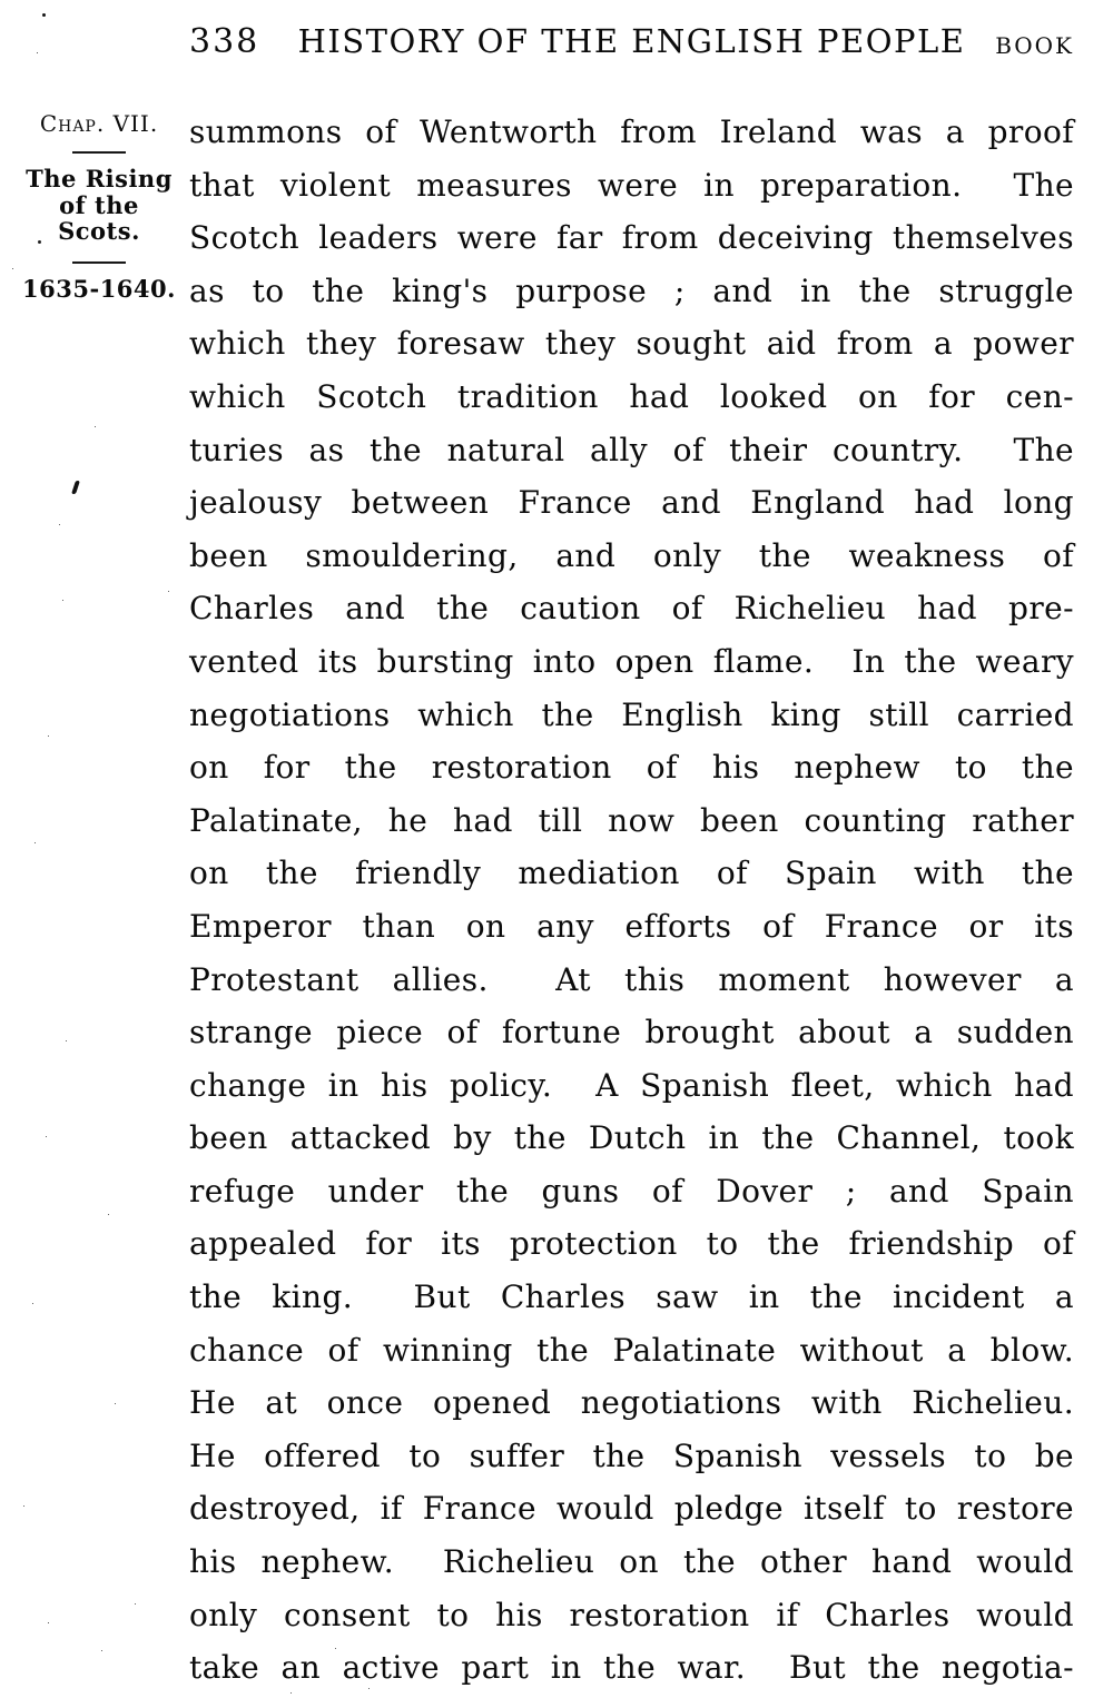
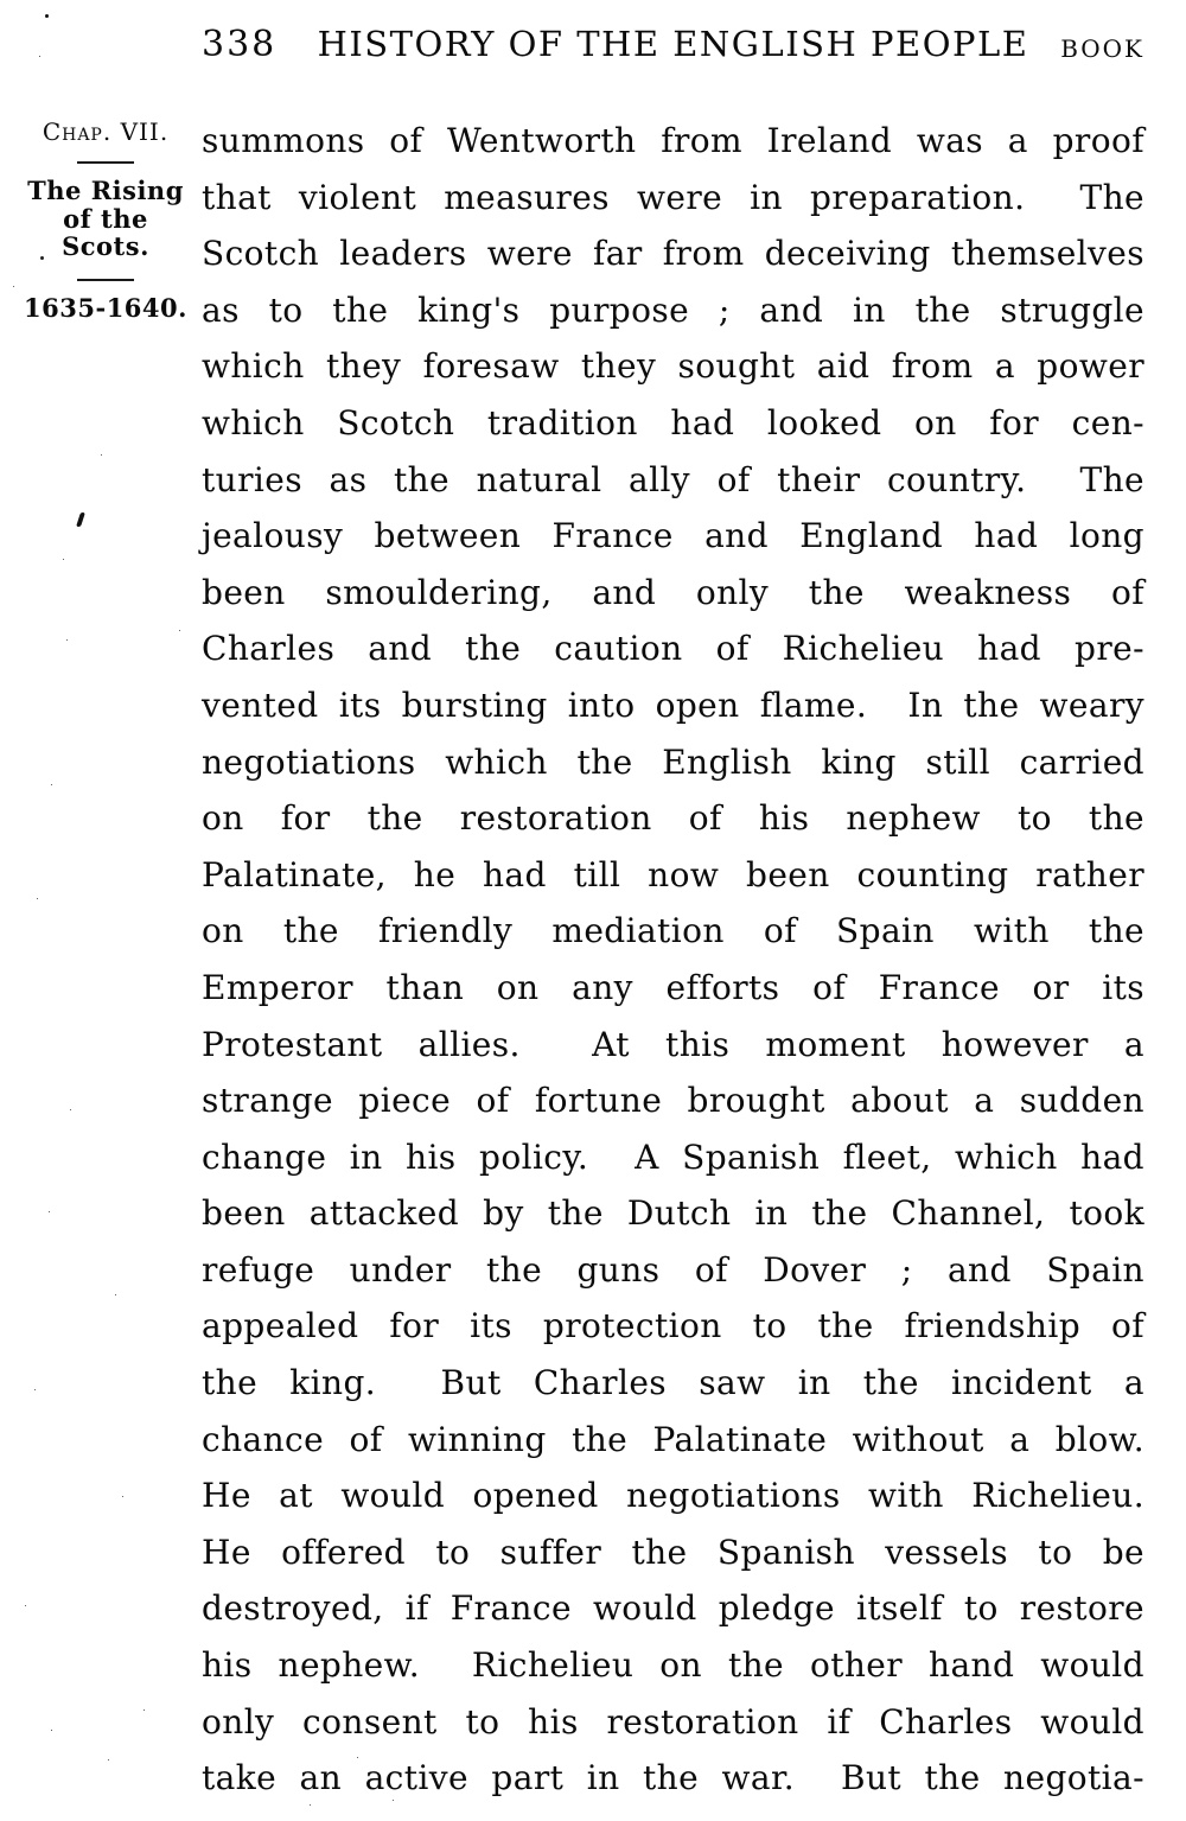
  338
  HISTORY OF THE ENGLISH PEOPLE
  BOOK
  Chap. VII.
  The Rising
  of the
  Scots.
  1635-1640.
  summons of Wentworth from Ireland was a proof
  that violent measures were in preparation. The
  Scotch leaders were far from deceiving themselves
  as to the king's purpose ; and in the struggle
  which they foresaw they sought aid from a power
  which Scotch tradition had looked on for cen-
  turies as the natural ally of their country. The
  jealousy between France and England had long
  been smouldering, and only the weakness of
  Charles and the caution of Richelieu had pre-
  vented its bursting into open flame. In the weary
  negotiations which the English king still carried
  on for the restoration of his nephew to the
  Palatinate, he had till now been counting rather
  on the friendly mediation of Spain with the
  Emperor than on any efforts of France or its
  Protestant allies. At this moment however a
  strange piece of fortune brought about a sudden
  change in his policy. A Spanish fleet, which had
  been attacked by the Dutch in the Channel, took
  refuge under the guns of Dover ; and Spain
  appealed for its protection to the friendship of
  the king. But Charles saw in the incident a
  chance of winning the Palatinate without a blow.
- He at once opened negotiations with Richelieu.
+ He at would opened negotiations with Richelieu.
  He offered to suffer the Spanish vessels to be
  destroyed, if France would pledge itself to restore
  his nephew. Richelieu on the other hand would
  only consent to his restoration if Charles would
  take an active part in the war. But the negotia-
